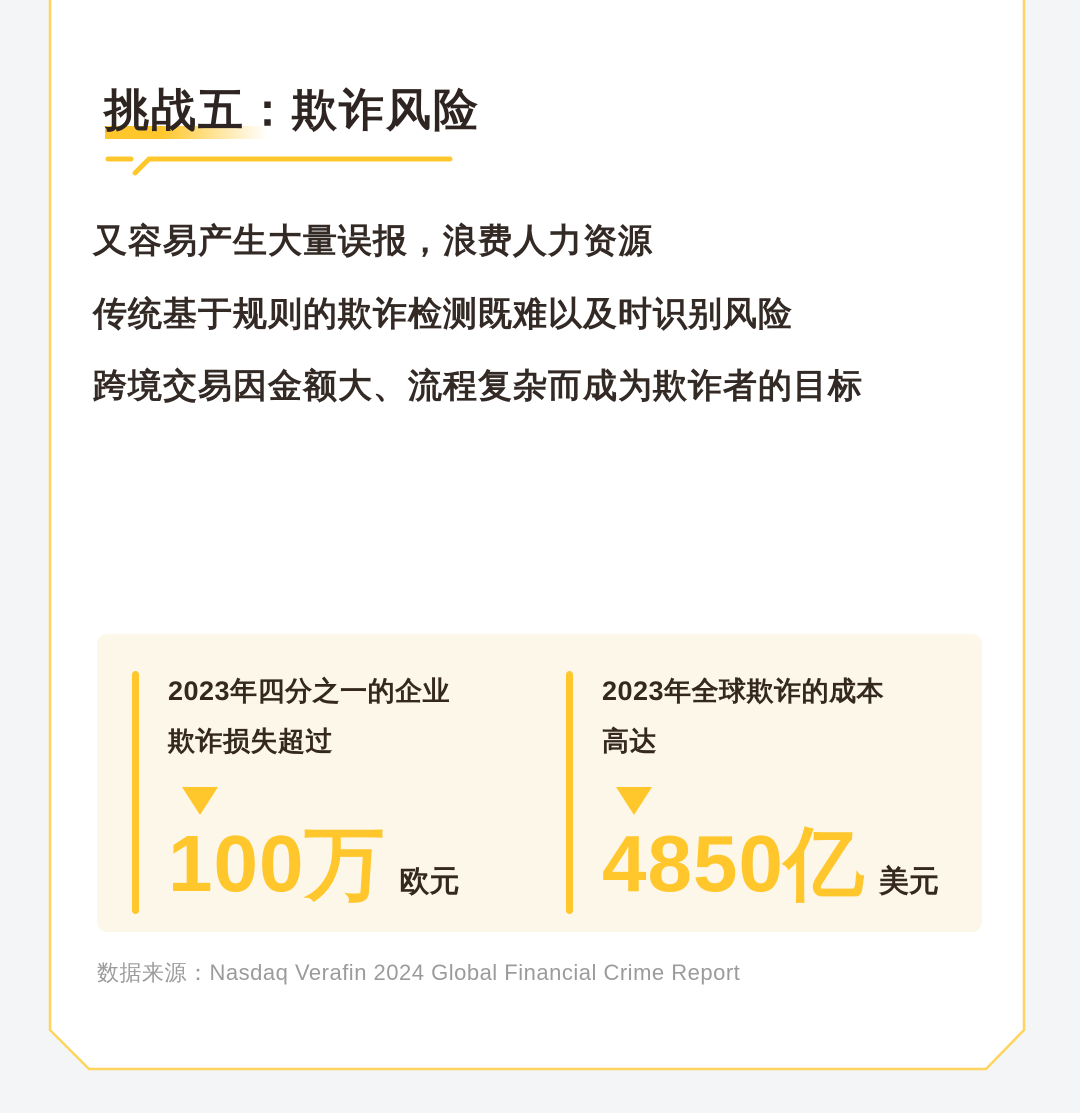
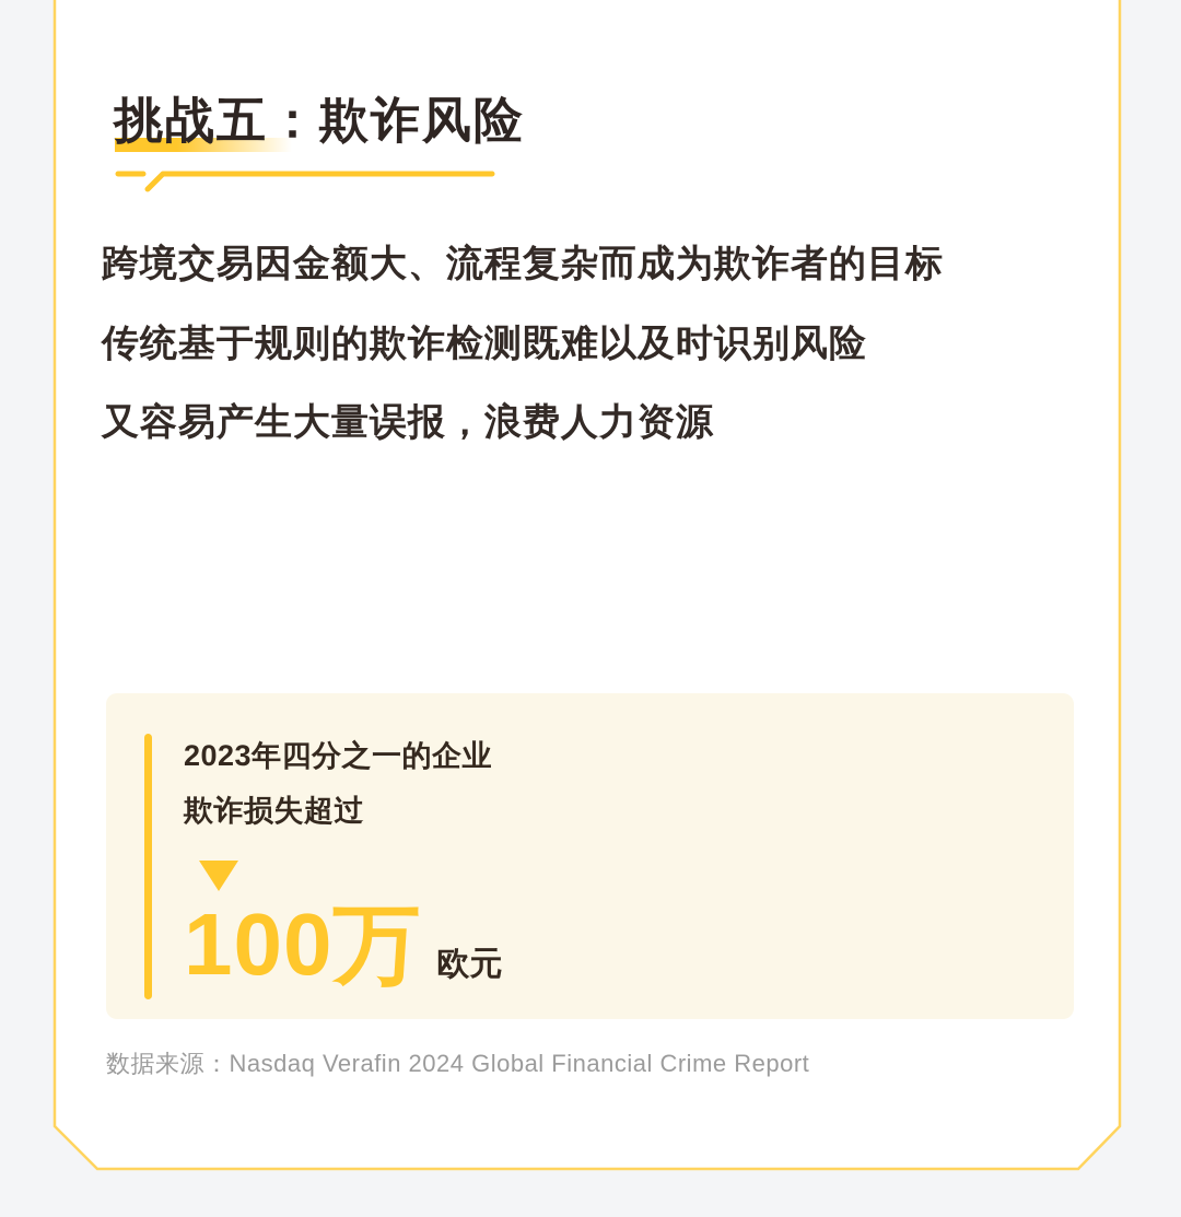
  挑战五：欺诈风险
- 又容易产生大量误报，浪费人力资源
+ 跨境交易因金额大、流程复杂而成为欺诈者的目标
  传统基于规则的欺诈检测既难以及时识别风险
- 跨境交易因金额大、流程复杂而成为欺诈者的目标
+ 又容易产生大量误报，浪费人力资源
  2023年四分之一的企业
  欺诈损失超过
  100万
  欧元
- 2023年全球欺诈的成本
- 高达
- 4850亿
- 美元
  数据来源：Nasdaq Verafin 2024 Global Financial Crime Report
